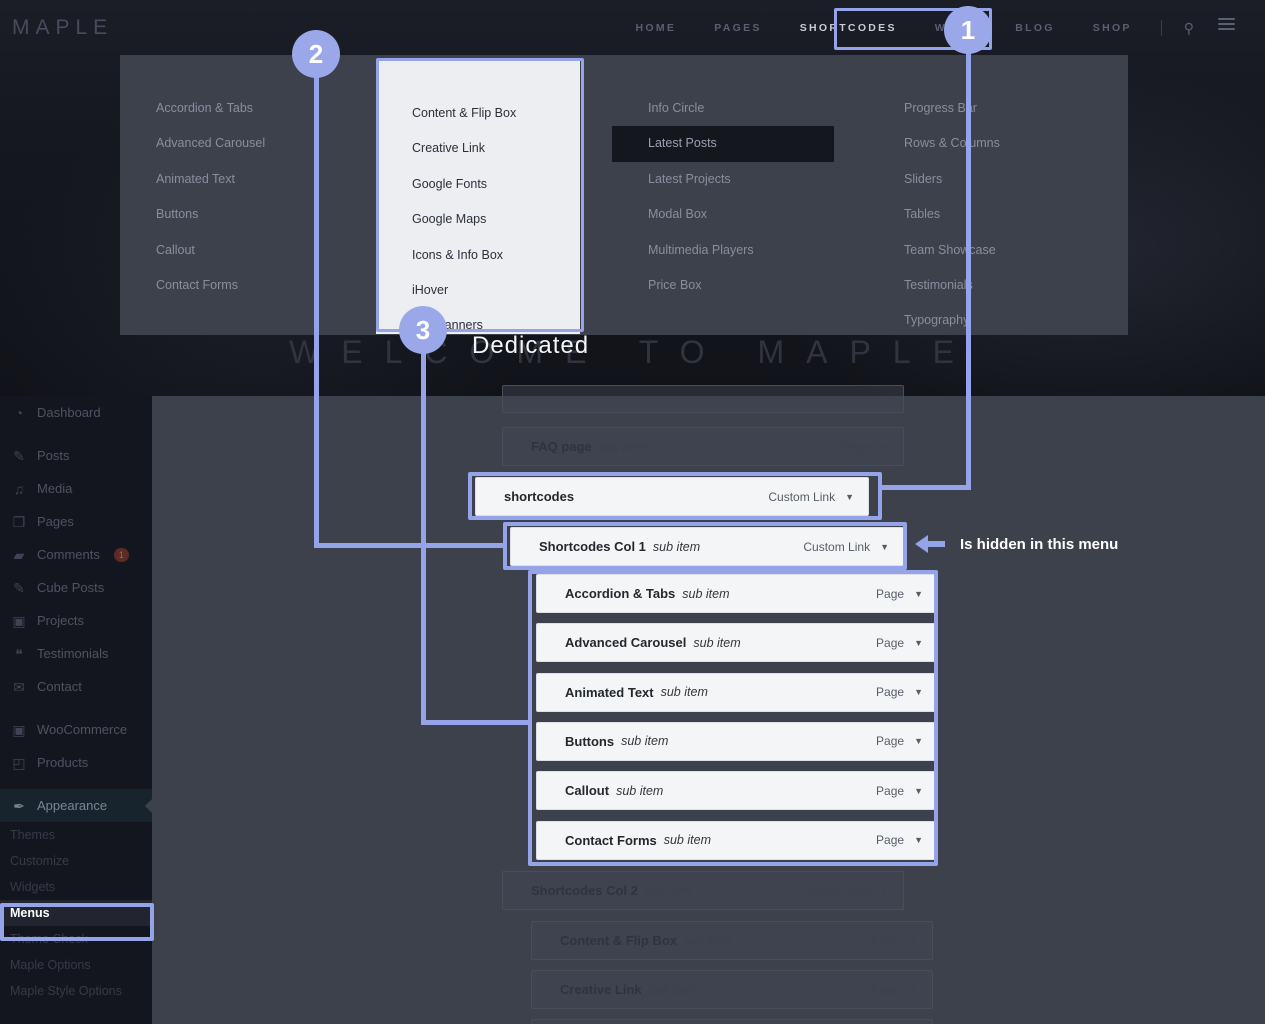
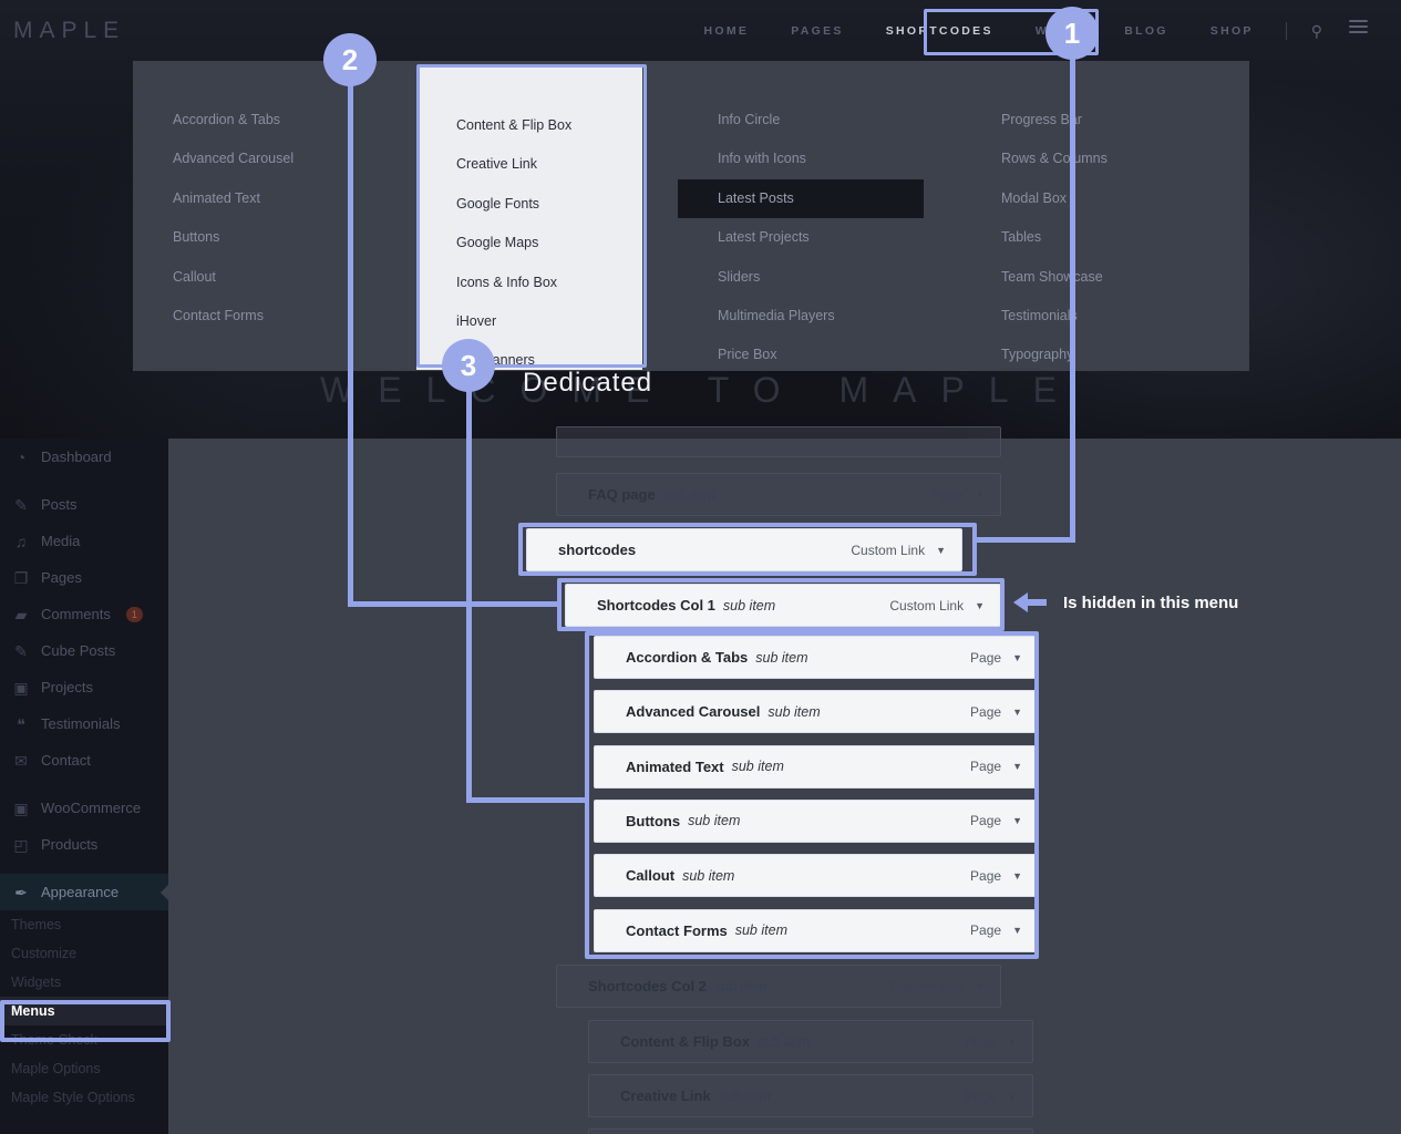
  MAPLE
  HOME
  PAGES
  SHORTCODES
  BLOG
  SHOP
  ⚲
  ELCOME TO MAPLE
  Accordion & Tabs
  Advanced Carousel
  Animated Text
  Buttons
  Callout
  Contact Forms
  Content & Flip Box
  Creative Link
  Google Fonts
  Google Maps
  Icons & Info Box
  iHover
  Info Circle
+ Info with Icons
  Latest Posts
  Latest Projects
- Modal Box
+ Sliders
  Multimedia Players
  Price Box
  Progress Br
  Rows & Coumns
- Sliders
+ Modal Box
  Tables
  Team Showcase
  Testimonia
  Typograph
  Dedicated
  ◔
  Dashboard
  ✎
  Posts
  ♫
  Media
  ❐
  Pages
  ▰
  Comments
  1
  ✎
  Cube Posts
  ▣
  Projects
  ❝
  Testimonials
  ✉
  Contact
  ▣
  WooCommerce
  ◰
  Products
  ✒
  Appearance
  Themes
  Customize
  Widgets
  Menus
  Theme Check
  Maple Options
  Maple Style Options
  shortcodes
  Custom Link
  ▼
  Shortcodes Col 1
  sub item
  Custom Link
  ▼
  Accordion & Tabs
  sub item
  Page
  ▼
  Advanced Carousel
  sub item
  Page
  ▼
  Animated Text
  sub item
  Page
  ▼
  Buttons
  sub item
  Page
  ▼
  Callout
  sub item
  Page
  ▼
  Contact Forms
  sub item
  Page
  ▼
  1
  2
  3
  Is hidden in this menu
